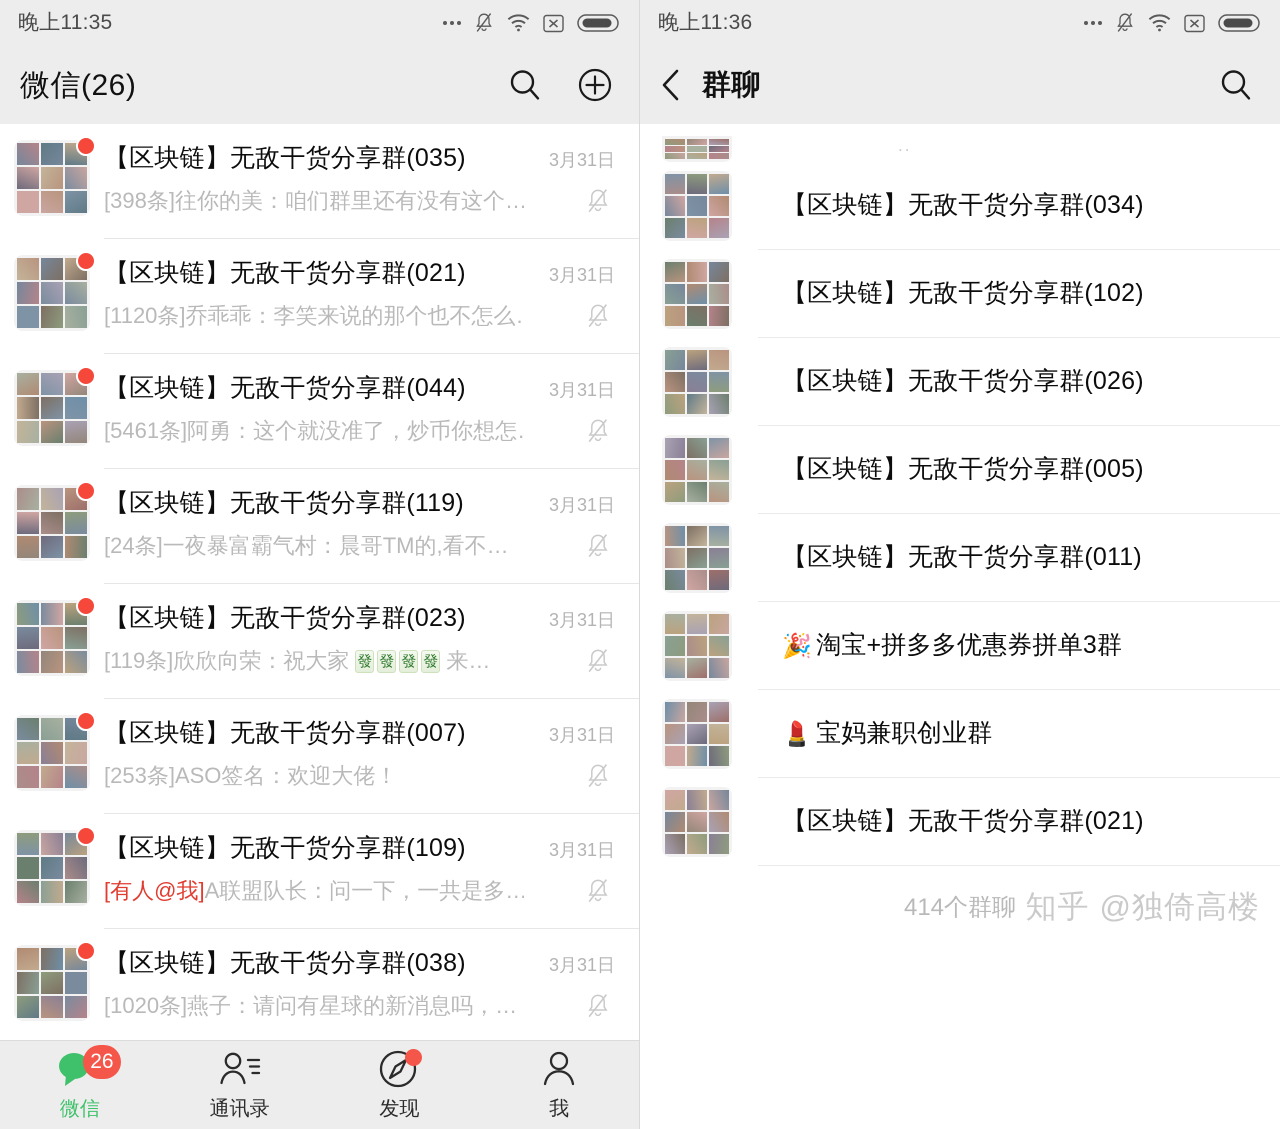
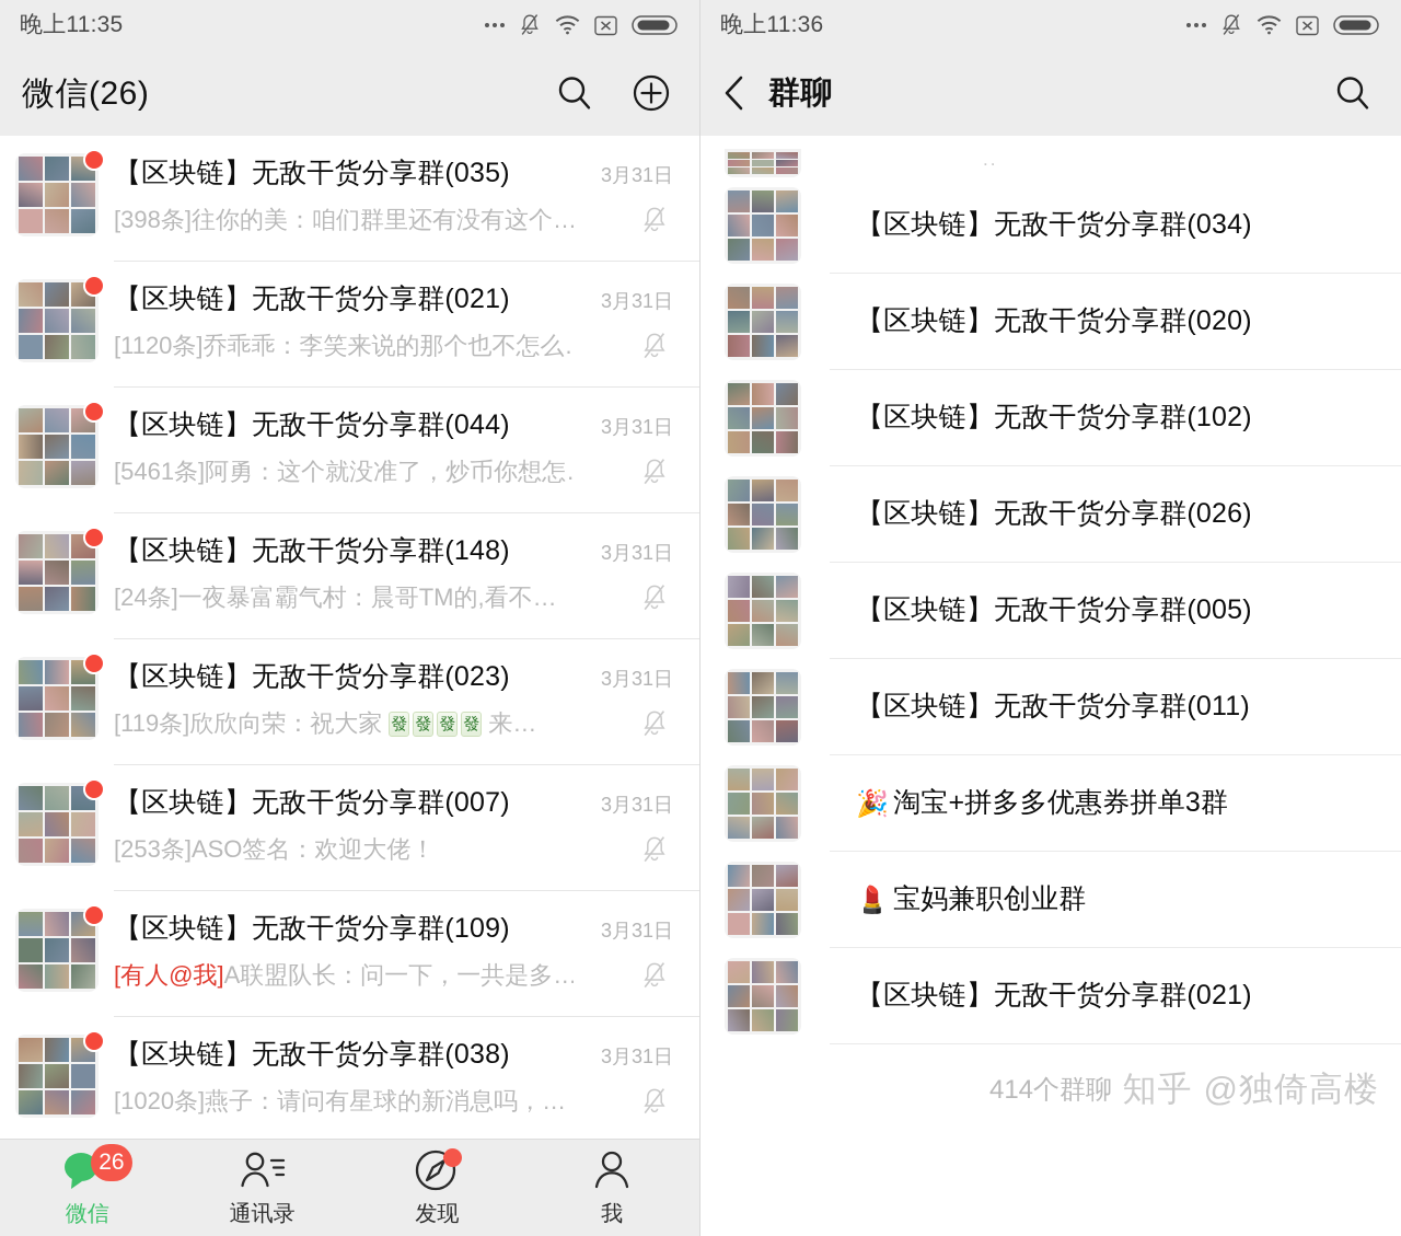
  晚上11:35
  微信(26)
  【区块链】无敌干货分享群(035)
  3月31日
  [398条]
  往你的美：咱们群里还有没有这个…
  【区块链】无敌干货分享群(021)
  3月31日
  [1120条]
  乔乖乖：李笑来说的那个也不怎么
  【区块链】无敌干货分享群(044)
  3月31日
  [5461条]
  阿勇：这个就没准了，炒币你想怎
- 【区块链】无敌干货分享群(119)
+ 【区块链】无敌干货分享群(148)
  3月31日
  [24条]
  一夜暴富霸气村：晨哥TM的,看不…
  【区块链】无敌干货分享群(023)
  3月31日
  [119条]
  欣欣向荣：祝大家
  發
  發
  發
  發
  来…
  【区块链】无敌干货分享群(007)
  3月31日
  [253条]
  ASO签名：欢迎大佬！
  【区块链】无敌干货分享群(109)
  3月31日
  [有人@我]
  A联盟队长：问一下，一共是多…
  【区块链】无敌干货分享群(038)
  3月31日
  [1020条]
  燕子：请问有星球的新消息吗，…
  26
  微信
  通讯录
  发现
  我
  晚上11:36
  群聊
  ..
  【区块链】无敌干货分享群(034)
+ 【区块链】无敌干货分享群(020)
  【区块链】无敌干货分享群(102)
  【区块链】无敌干货分享群(026)
  【区块链】无敌干货分享群(005)
  【区块链】无敌干货分享群(011)
  🎉
  淘宝+拼多多优惠券拼单3群
  💄
  宝妈兼职创业群
  【区块链】无敌干货分享群(021)
  414个群聊
  知乎 @独倚高楼
